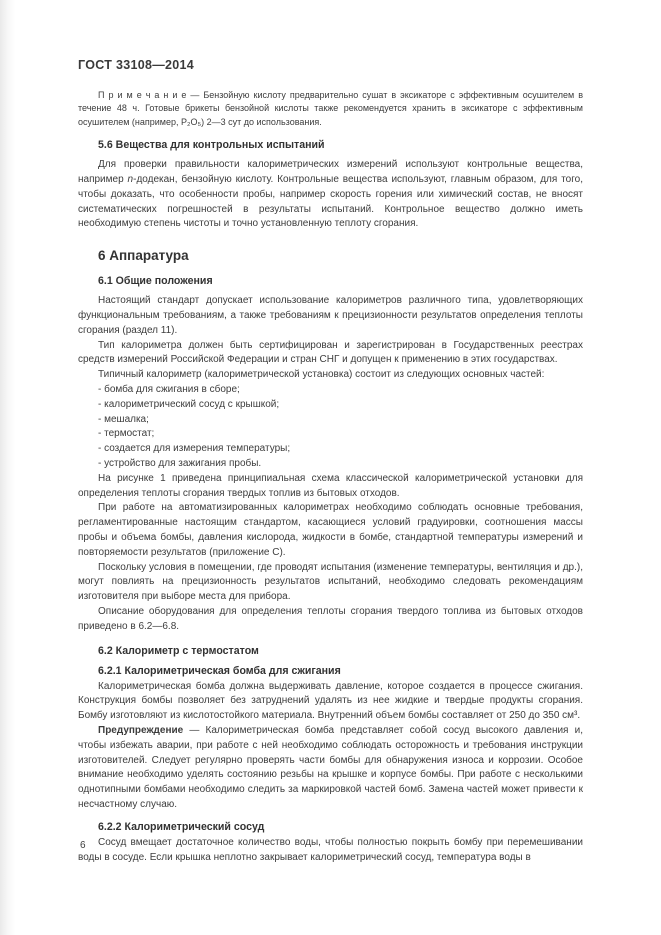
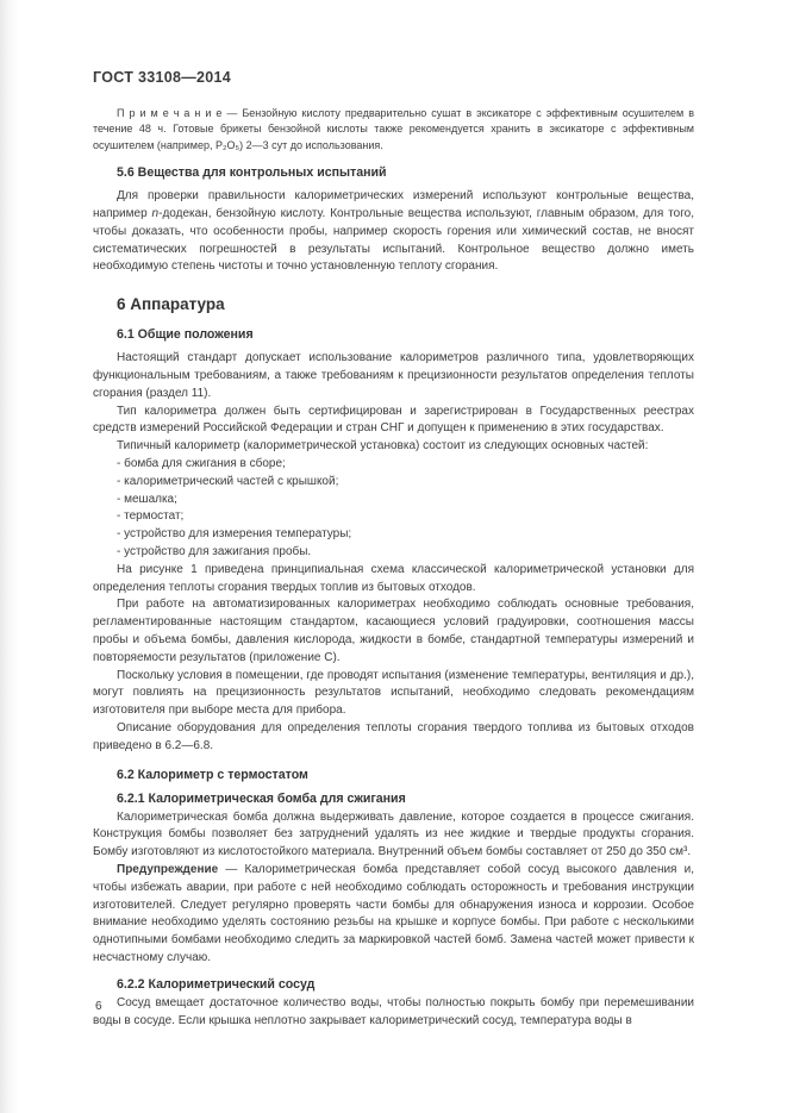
  ГОСТ 33108—2014
  П р и м е ч а н и е — Бензойную кислоту предварительно сушат в эксикаторе с эффективным осушителем в течение 48 ч. Готовые брикеты бензойной кислоты также рекомендуется хранить в эксикаторе с эффективным осушителем (например, P₂O₅) 2—3 сут до использования.
  5.6 Вещества для контрольных испытаний
  Для проверки правильности калориметрических измерений используют контрольные вещества, например n-додекан, бензойную кислоту. Контрольные вещества используют, главным образом, для того, чтобы доказать, что особенности пробы, например скорость горения или химический состав, не вносят систематических погрешностей в результаты испытаний. Контрольное вещество должно иметь необходимую степень чистоты и точно установленную теплоту сгорания.
  6 Аппаратура
  6.1 Общие положения
  Настоящий стандарт допускает использование калориметров различного типа, удовлетворяющих функциональным требованиям, а также требованиям к прецизионности результатов определения теплоты сгорания (раздел 11).
  Тип калориметра должен быть сертифицирован и зарегистрирован в Государственных реестрах средств измерений Российской Федерации и стран СНГ и допущен к применению в этих государствах.
  Типичный калориметр (калориметрической установка) состоит из следующих основных частей:
  - бомба для сжигания в сборе;
- - калориметрический сосуд с крышкой;
+ - калориметрический частей с крышкой;
  - мешалка;
  - термостат;
- - создается для измерения температуры;
+ - устройство для измерения температуры;
  - устройство для зажигания пробы.
  На рисунке 1 приведена принципиальная схема классической калориметрической установки для определения теплоты сгорания твердых топлив из бытовых отходов.
  При работе на автоматизированных калориметрах необходимо соблюдать основные требования, регламентированные настоящим стандартом, касающиеся условий градуировки, соотношения массы пробы и объема бомбы, давления кислорода, жидкости в бомбе, стандартной температуры измерений и повторяемости результатов (приложение С).
  Поскольку условия в помещении, где проводят испытания (изменение температуры, вентиляция и др.), могут повлиять на прецизионность результатов испытаний, необходимо следовать рекомендациям изготовителя при выборе места для прибора.
  Описание оборудования для определения теплоты сгорания твердого топлива из бытовых отходов приведено в 6.2—6.8.
  6.2 Калориметр с термостатом
  6.2.1 Калориметрическая бомба для сжигания
  Калориметрическая бомба должна выдерживать давление, которое создается в процессе сжигания. Конструкция бомбы позволяет без затруднений удалять из нее жидкие и твердые продукты сгорания. Бомбу изготовляют из кислотостойкого материала. Внутренний объем бомбы составляет от 250 до 350 см³.
  Предупреждение — Калориметрическая бомба представляет собой сосуд высокого давления и, чтобы избежать аварии, при работе с ней необходимо соблюдать осторожность и требования инструкции изготовителей. Следует регулярно проверять части бомбы для обнаружения износа и коррозии. Особое внимание необходимо уделять состоянию резьбы на крышке и корпусе бомбы. При работе с несколькими однотипными бомбами необходимо следить за маркировкой частей бомб. Замена частей может привести к несчастному случаю.
  6.2.2 Калориметрический сосуд
  Сосуд вмещает достаточное количество воды, чтобы полностью покрыть бомбу при перемешивании воды в сосуде. Если крышка неплотно закрывает калориметрический сосуд, температура воды в
  6
